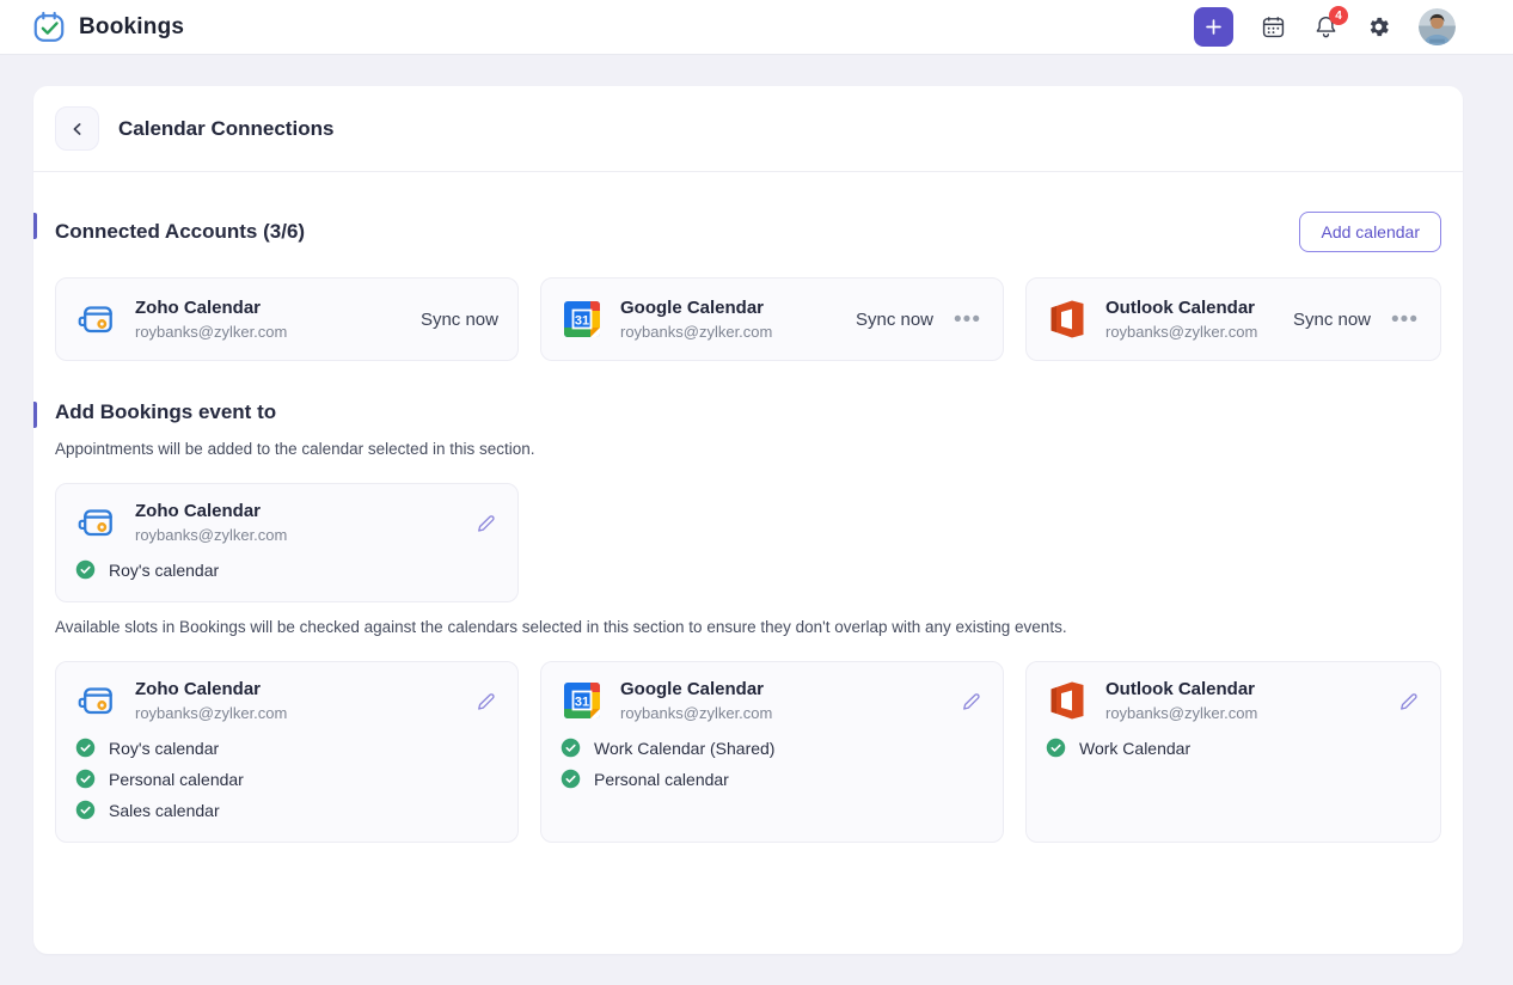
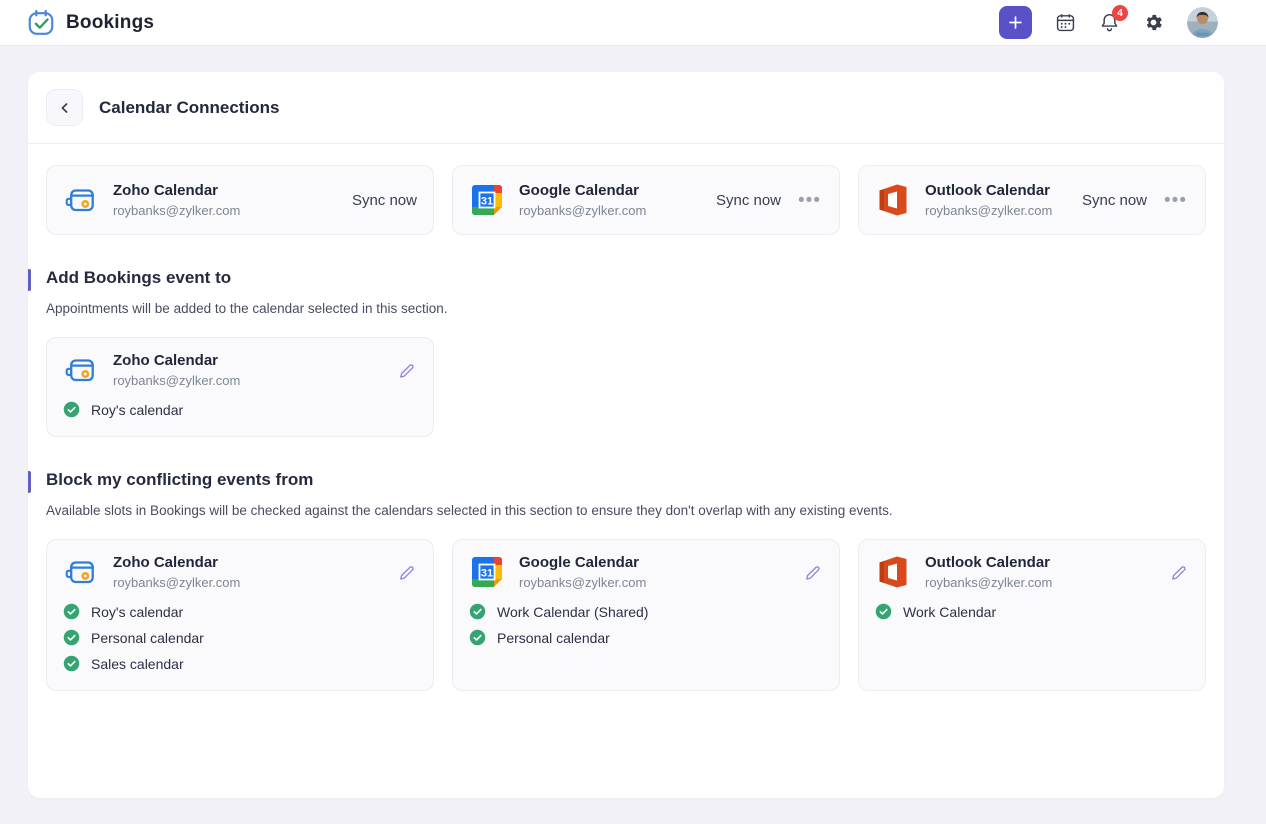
  Bookings
  4
  Calendar Connections
- Connected Accounts (3/6)
- Add calendar
  Zoho Calendar
  roybanks@zylker.com
  Sync now
  31
  Google Calendar
  roybanks@zylker.com
  Sync now
  •••
  Outlook Calendar
  roybanks@zylker.com
  Sync now
  •••
  Add Bookings event to
  Appointments will be added to the calendar selected in this section.
  Zoho Calendar
  roybanks@zylker.com
  Roy's calendar
+ Block my conflicting events from
  Available slots in Bookings will be checked against the calendars selected in this section to ensure they don't overlap with any existing events.
  Zoho Calendar
  roybanks@zylker.com
  Roy's calendar
  Personal calendar
  Sales calendar
  31
  Google Calendar
  roybanks@zylker.com
  Work Calendar (Shared)
  Personal calendar
  Outlook Calendar
  roybanks@zylker.com
  Work Calendar
